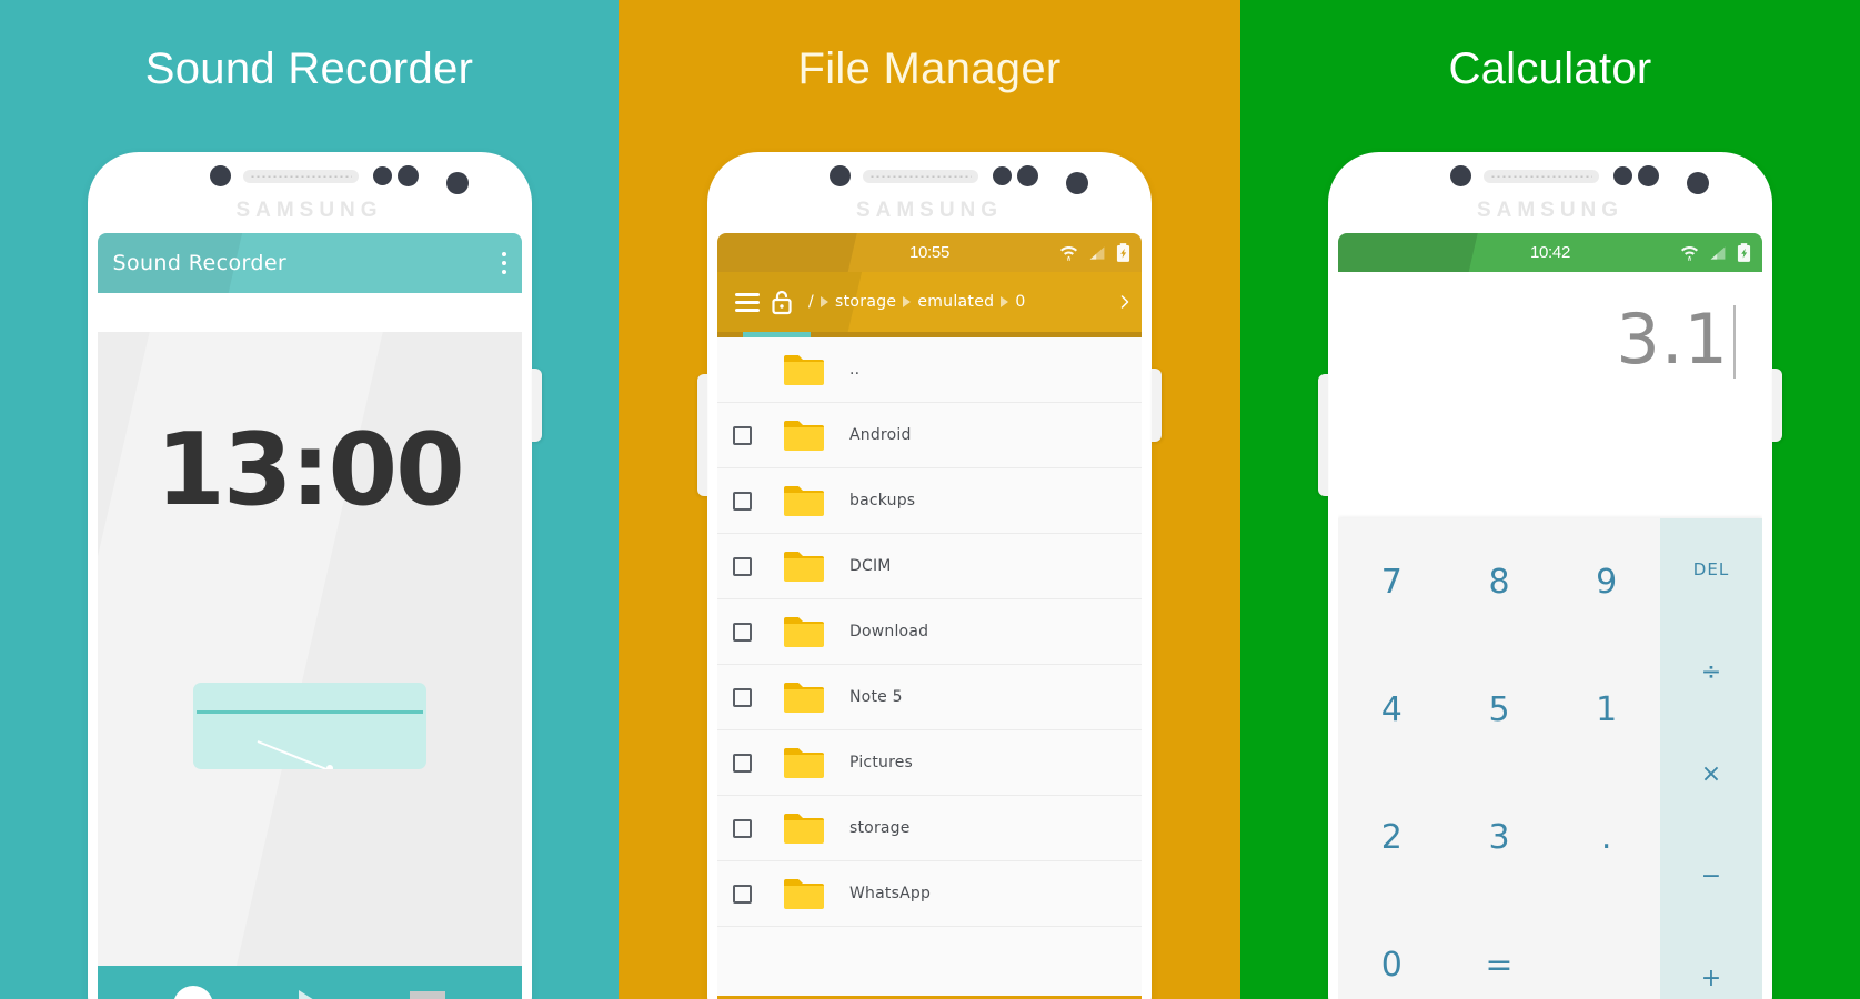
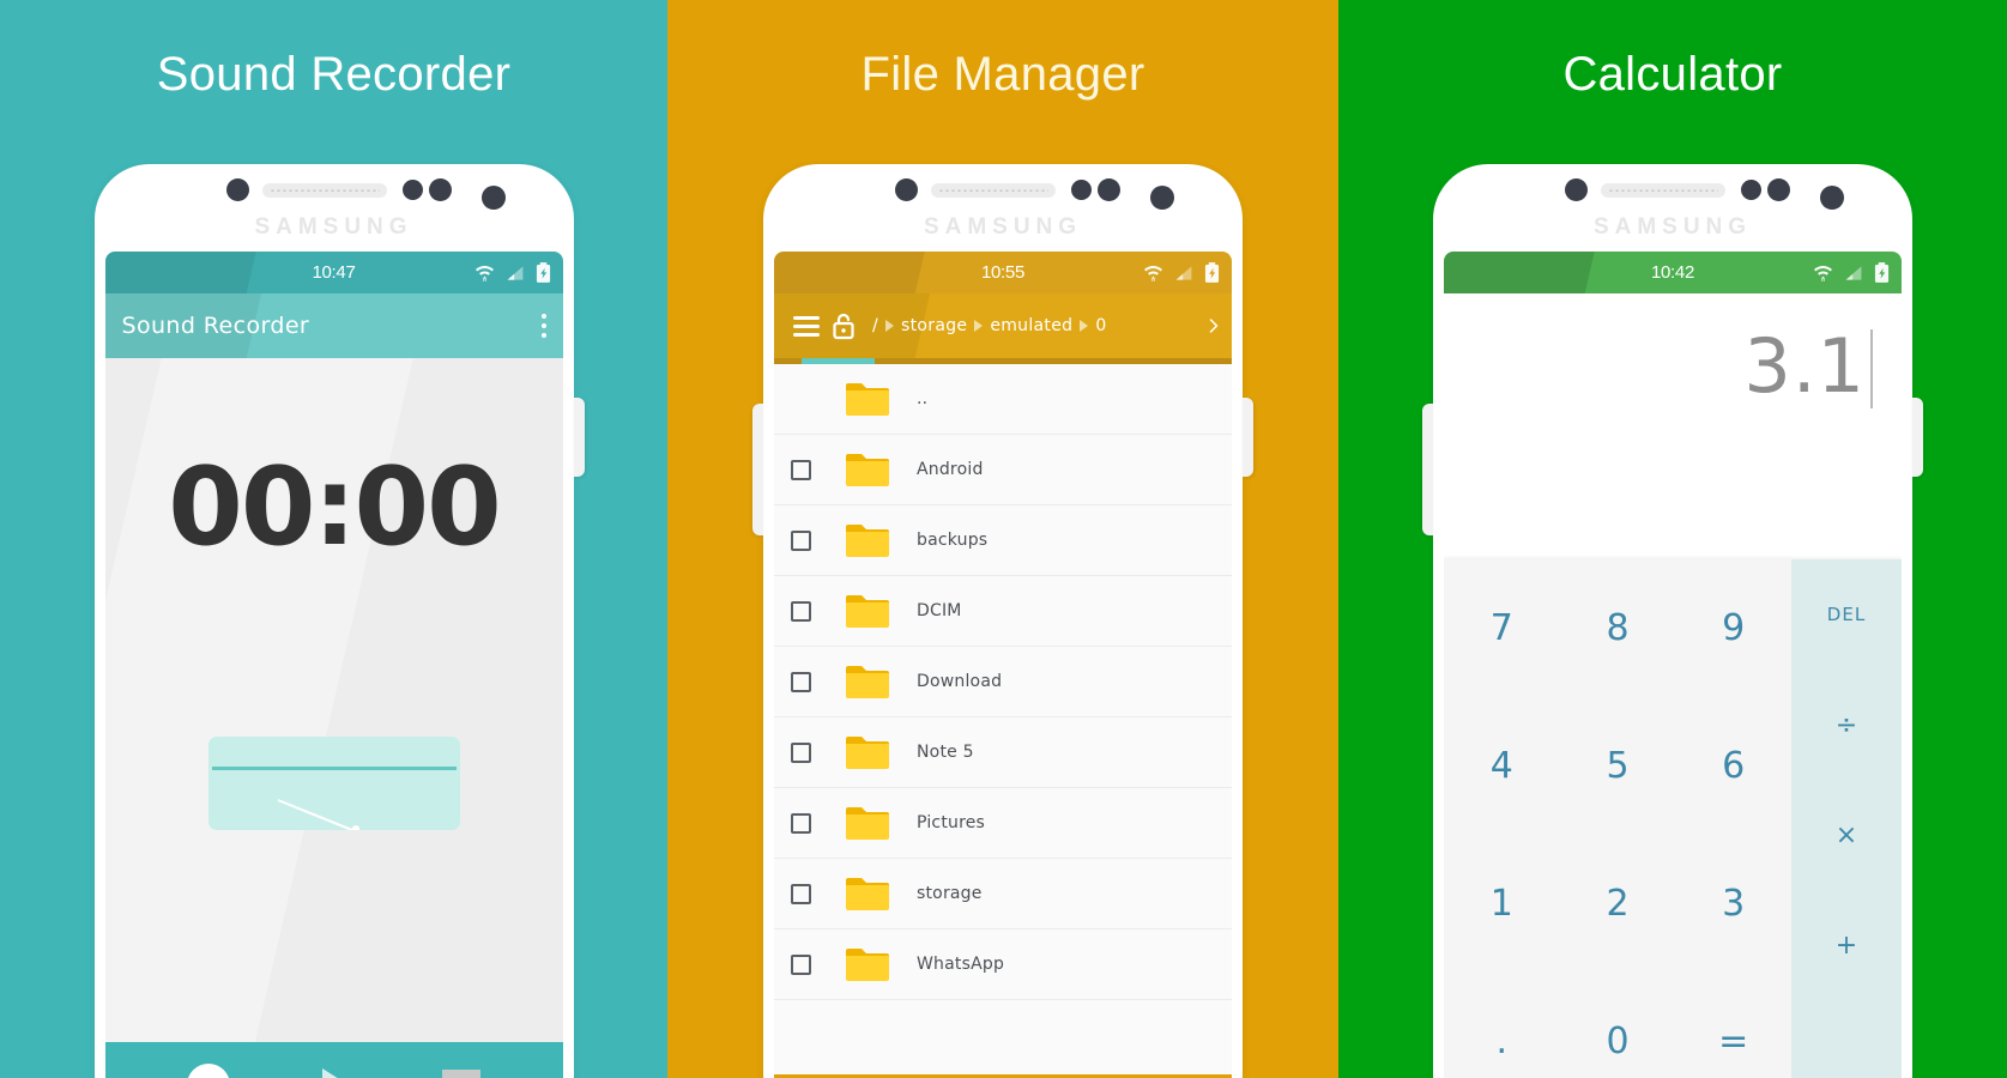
  Sound Recorder
  SAMSUNG
+ 10:47
  Sound Recorder
- 13:00
+ 00:00
  File Manager
  SAMSUNG
  10:55
  /
  storage
  emulated
  0
  ..
  Android
  backups
  DCIM
  Download
  Note 5
  Pictures
  storage
  WhatsApp
  Calculator
  SAMSUNG
  10:42
  3.1
  7
  8
  9
  4
  5
+ 6
  1
  2
  3
  .
  0
  =
  DEL
  ÷
  ×
- −
  +
